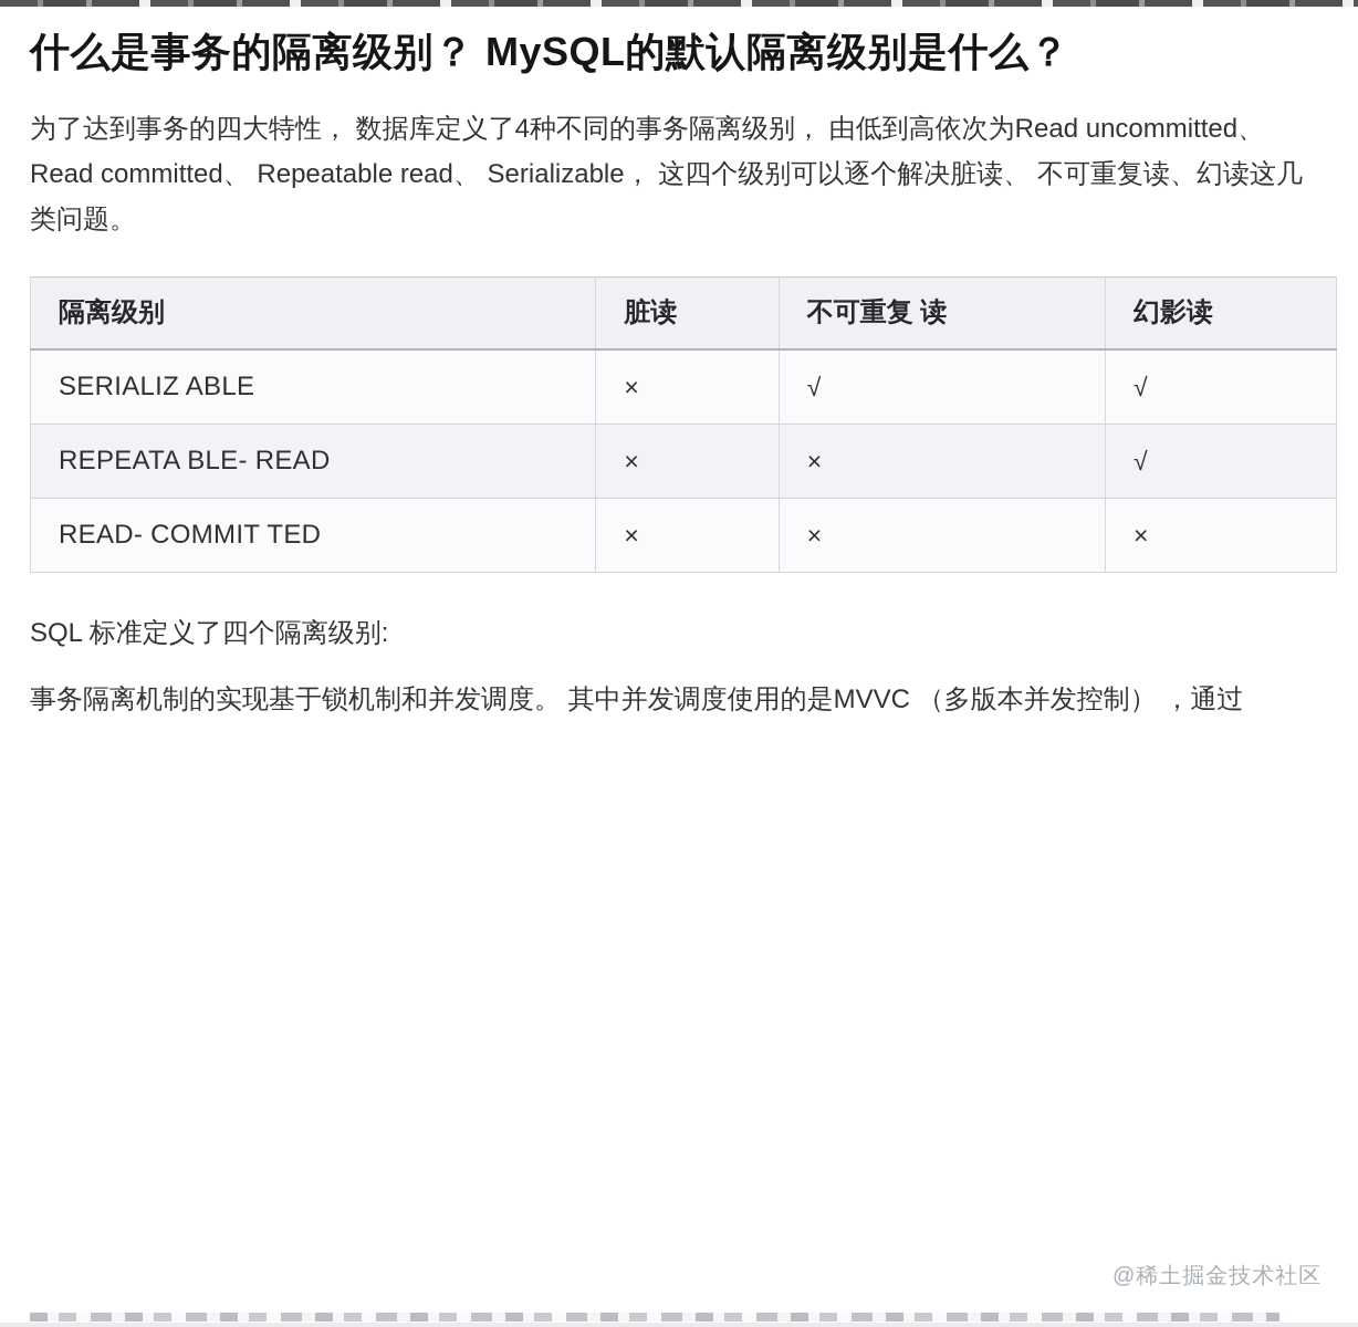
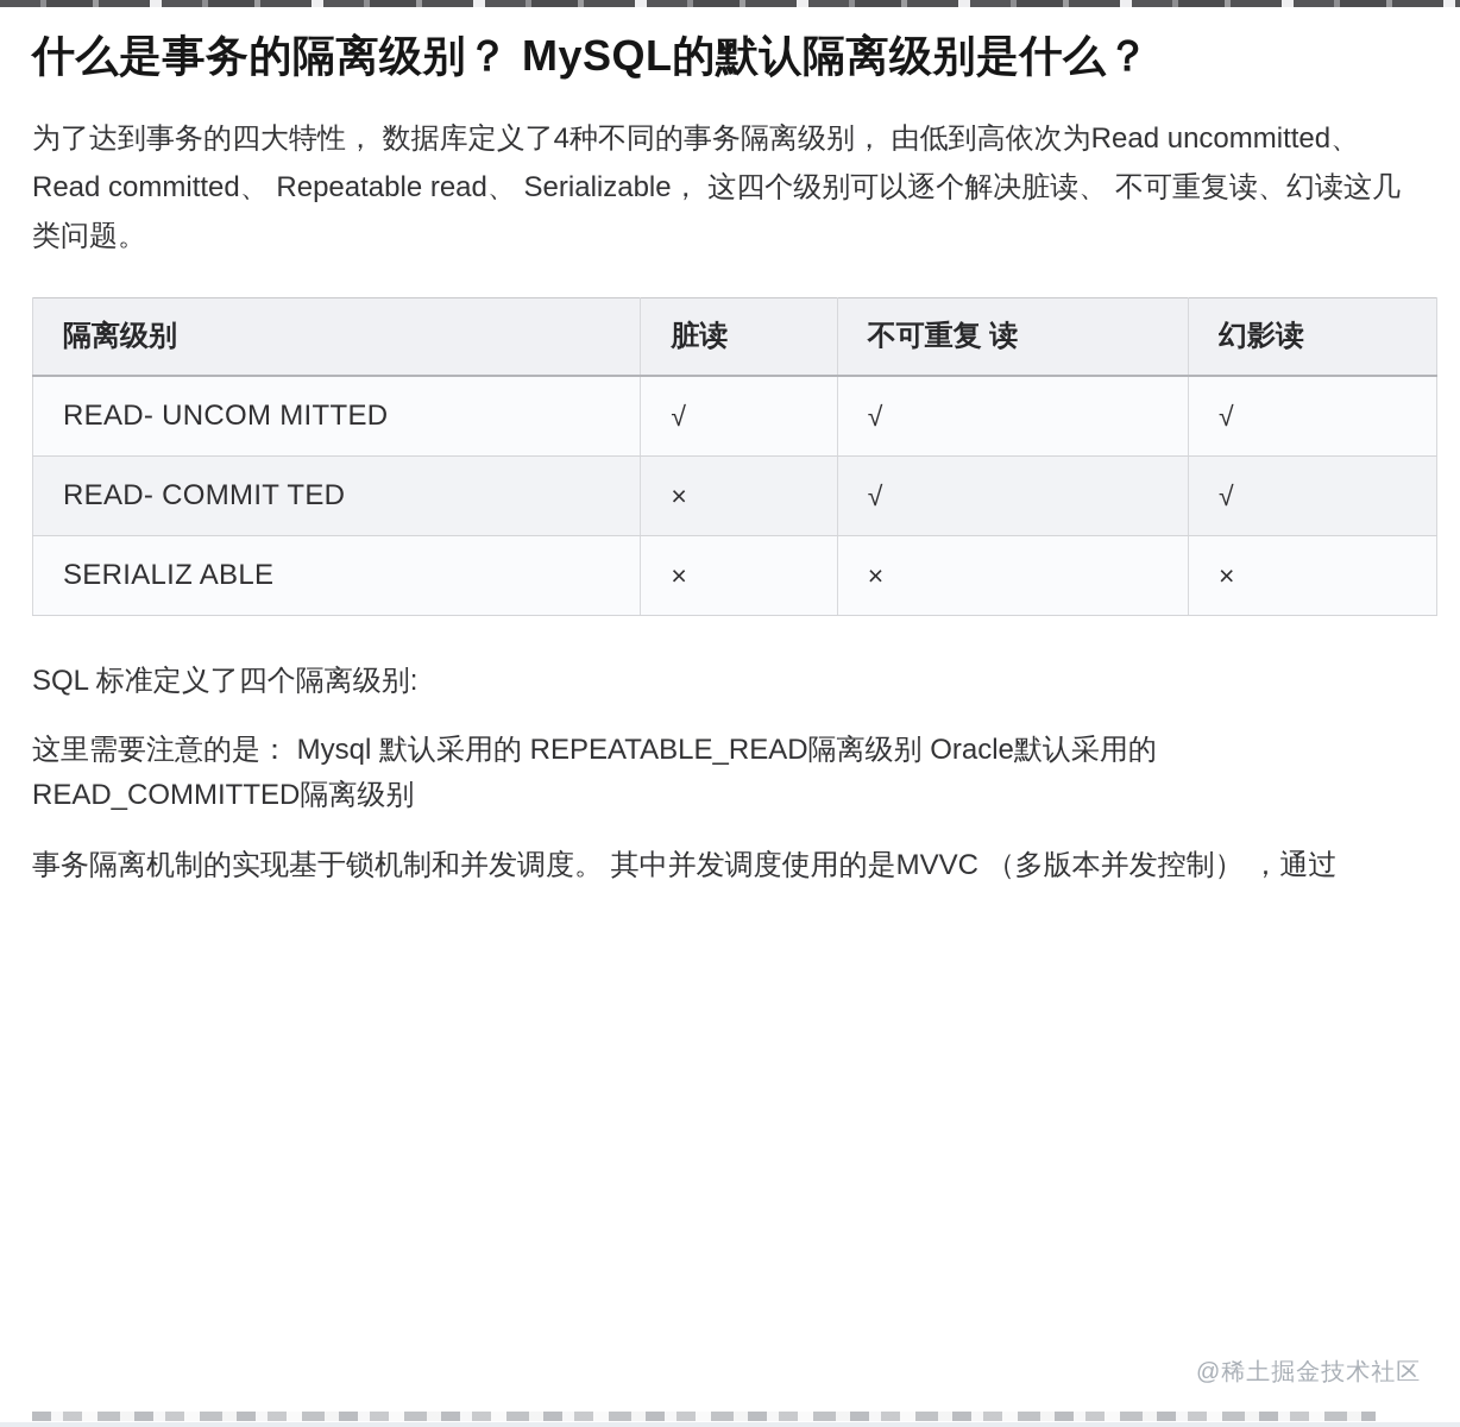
  什么是事务的隔离级别？ MySQL的默认隔离级别是什么？
  为了达到事务的四大特性， 数据库定义了4种不同的事务隔离级别， 由低到高依次为Read uncommitted、 Read committed、 Repeatable read、 Serializable， 这四个级别可以逐个解决脏读、 不可重复读、幻读这几类问题。
  隔离级别	脏读	不可重复 读	幻影读
+ READ- UNCOM MITTED	√	√	√
- SERIALIZ ABLE	×	√	√
+ READ- COMMIT TED	×	√	√
- REPEATA BLE- READ	×	×	√
- READ- COMMIT TED	×	×	×
+ SERIALIZ ABLE	×	×	×
  SQL 标准定义了四个隔离级别:
+ 这里需要注意的是： Mysql 默认采用的 REPEATABLE_READ隔离级别 Oracle默认采用的READ_COMMITTED隔离级别
  事务隔离机制的实现基于锁机制和并发调度。 其中并发调度使用的是MVVC （多版本并发控制） ，通过
  @稀土掘金技术社区
